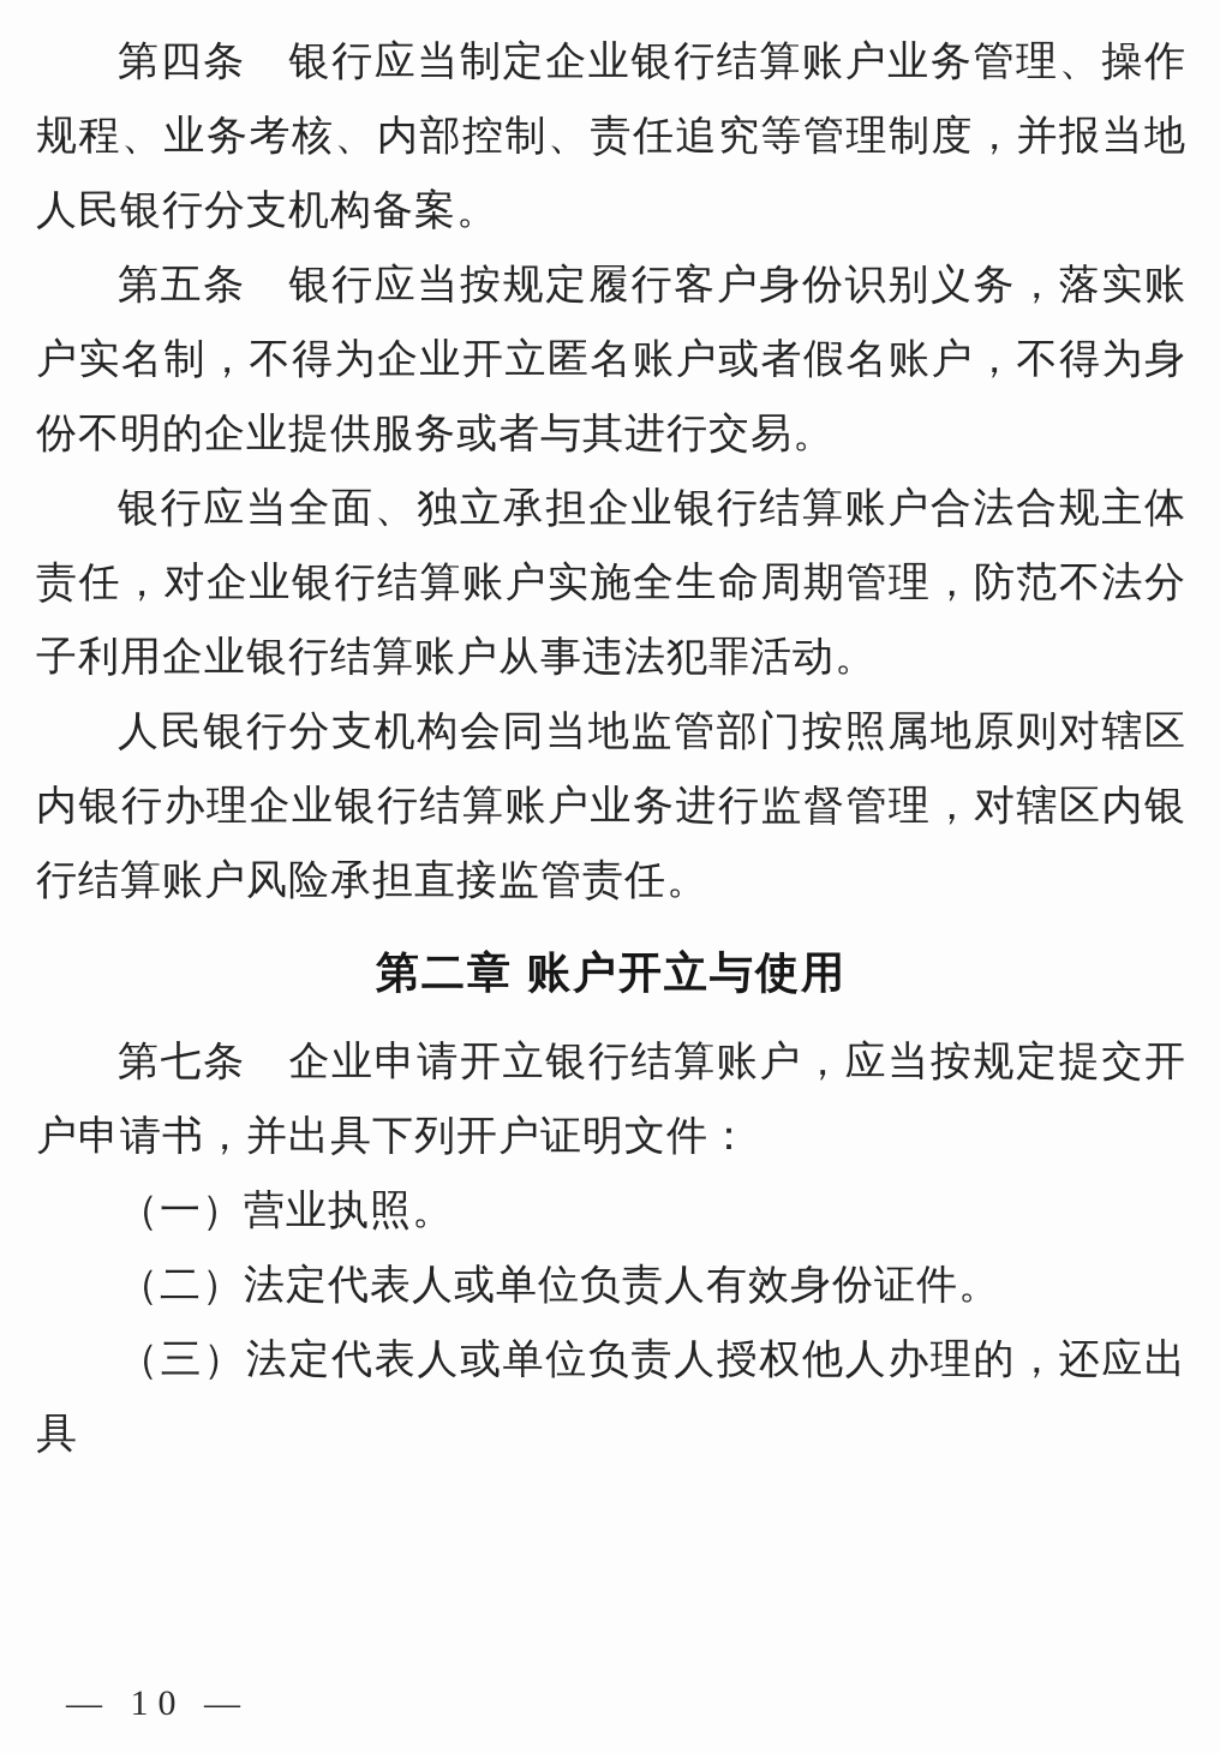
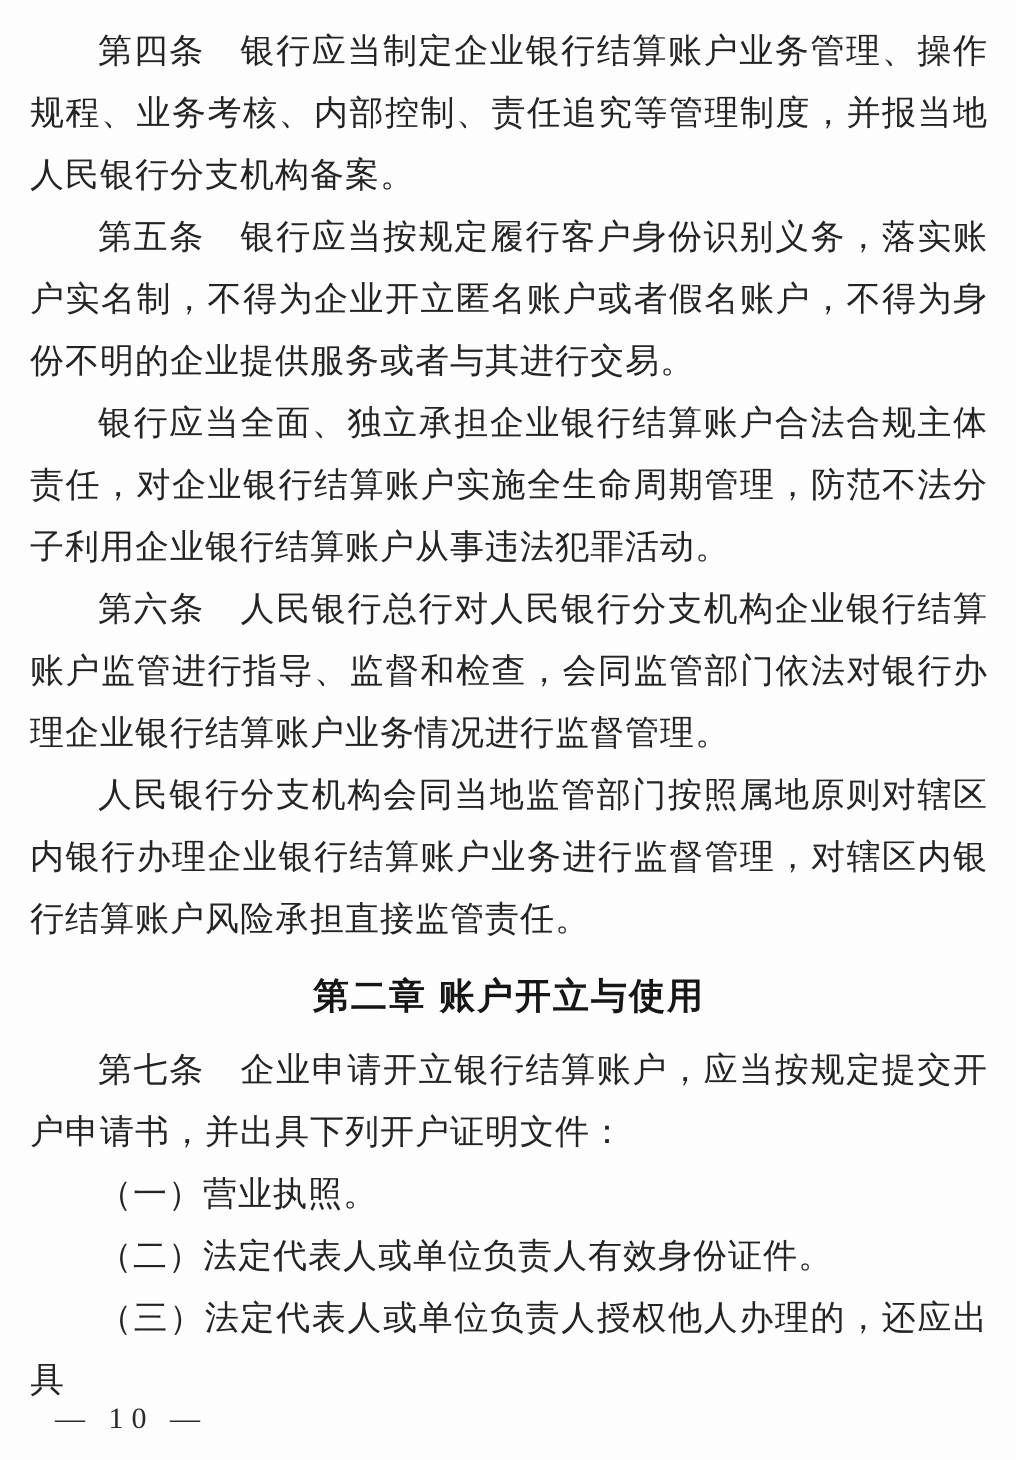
  第四条 银行应当制定企业银行结算账户业务管理、操作规程、业务考核、内部控制、责任追究等管理制度，并报当地人民银行分支机构备案。
  第五条 银行应当按规定履行客户身份识别义务，落实账户实名制，不得为企业开立匿名账户或者假名账户，不得为身份不明的企业提供服务或者与其进行交易。
  银行应当全面、独立承担企业银行结算账户合法合规主体责任，对企业银行结算账户实施全生命周期管理，防范不法分子利用企业银行结算账户从事违法犯罪活动。
+ 第六条 人民银行总行对人民银行分支机构企业银行结算账户监管进行指导、监督和检查，会同监管部门依法对银行办理企业银行结算账户业务情况进行监督管理。
  人民银行分支机构会同当地监管部门按照属地原则对辖区内银行办理企业银行结算账户业务进行监督管理，对辖区内银行结算账户风险承担直接监管责任。
  第二章 账户开立与使用
  第七条 企业申请开立银行结算账户，应当按规定提交开户申请书，并出具下列开户证明文件：
  （一）营业执照。
  （二）法定代表人或单位负责人有效身份证件。
  （三）法定代表人或单位负责人授权他人办理的，还应出具
  — 10 —
